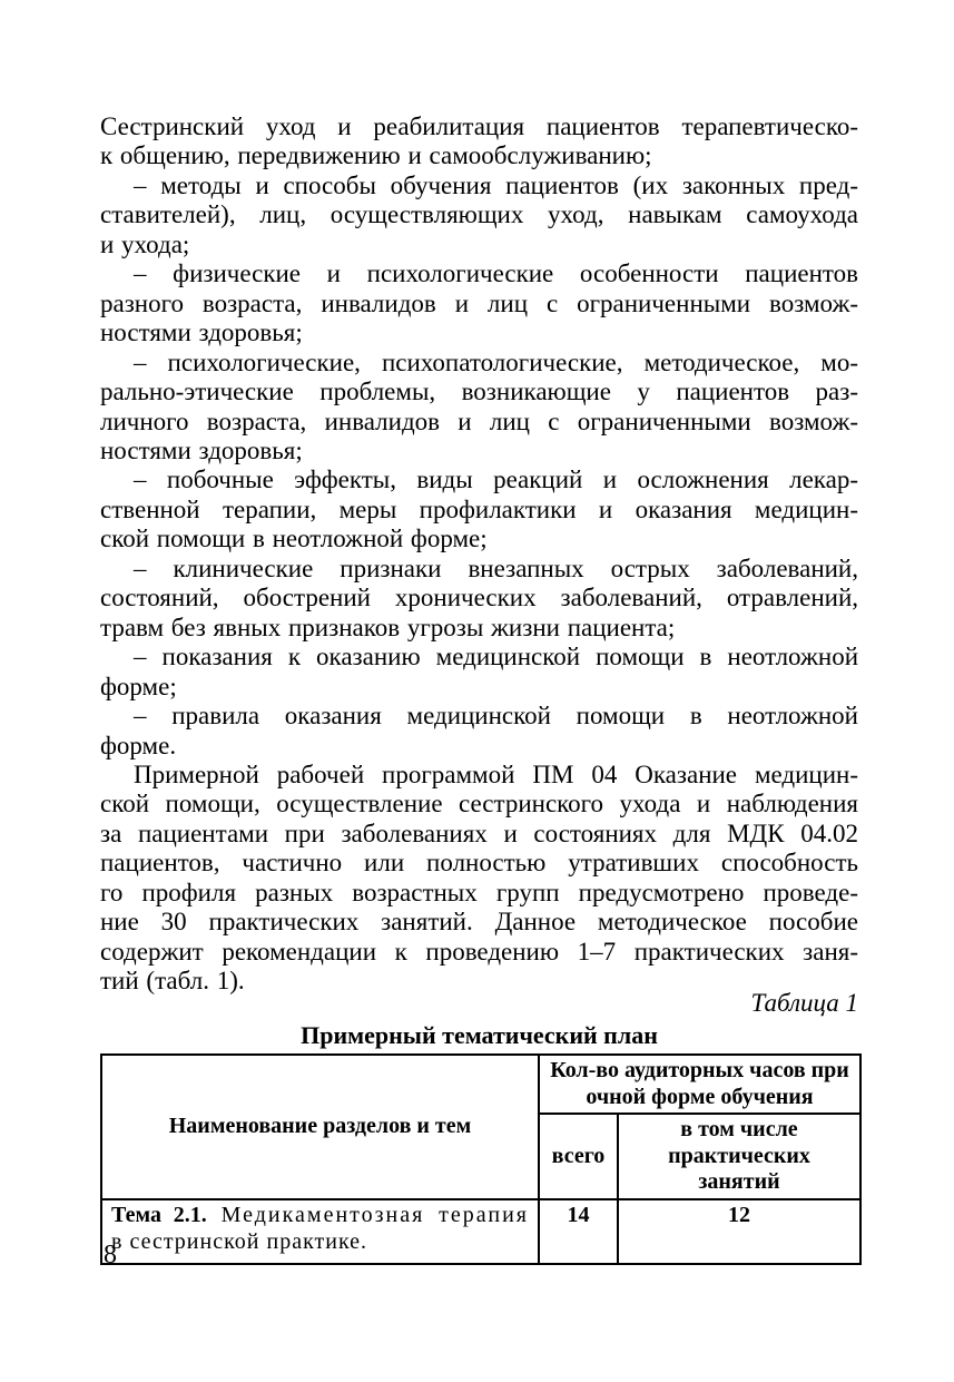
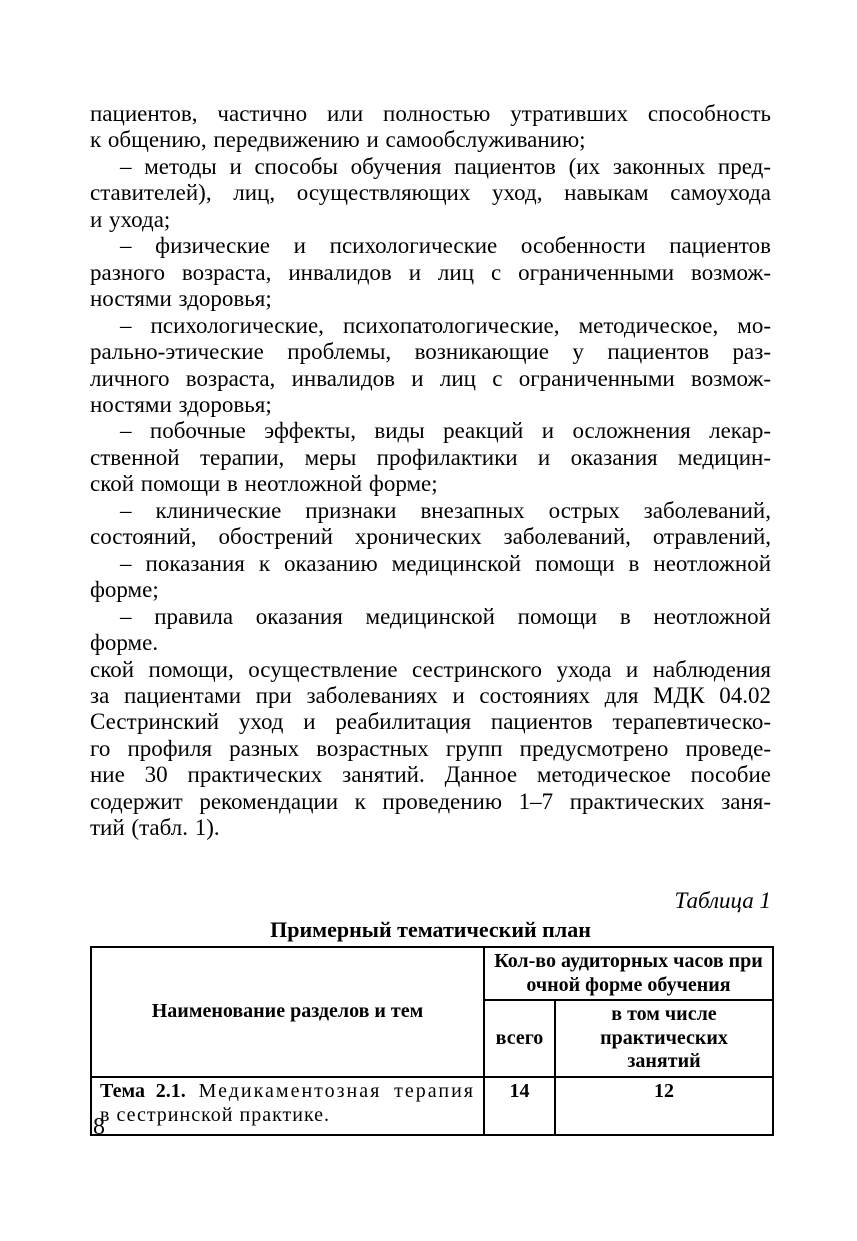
- Сестринский уход и реабилитация пациентов терапевтическо-
+ пациентов, частично или полностью утративших способность
  к общению, передвижению и самообслуживанию;
  – методы и способы обучения пациентов (их законных пред-
  ставителей), лиц, осуществляющих уход, навыкам самоухода
  и ухода;
  – физические и психологические особенности пациентов
  разного возраста, инвалидов и лиц с ограниченными возмож-
  ностями здоровья;
  – психологические, психопатологические, методическое, мо-
  рально-этические проблемы, возникающие у пациентов раз-
  личного возраста, инвалидов и лиц с ограниченными возмож-
  ностями здоровья;
  – побочные эффекты, виды реакций и осложнения лекар-
  ственной терапии, меры профилактики и оказания медицин-
  ской помощи в неотложной форме;
  – клинические признаки внезапных острых заболеваний,
  состояний, обострений хронических заболеваний, отравлений,
- травм без явных признаков угрозы жизни пациента;
  – показания к оказанию медицинской помощи в неотложной
  форме;
  – правила оказания медицинской помощи в неотложной
  форме.
- Примерной рабочей программой ПМ 04 Оказание медицин-
  ской помощи, осуществление сестринского ухода и наблюдения
  за пациентами при заболеваниях и состояниях для МДК 04.02
- пациентов, частично или полностью утративших способность
+ Сестринский уход и реабилитация пациентов терапевтическо-
  го профиля разных возрастных групп предусмотрено проведе-
  ние 30 практических занятий. Данное методическое пособие
  содержит рекомендации к проведению 1–7 практических заня-
  тий (табл. 1).
  Таблица 1
  Примерный тематический план
  Наименование разделов и тем	Кол-во аудиторных часов при очной форме обучения
  всего	в том числе практических занятий
  Тема 2.1. Медикаментозная терапия в сестринской практике.	14	12
  8
